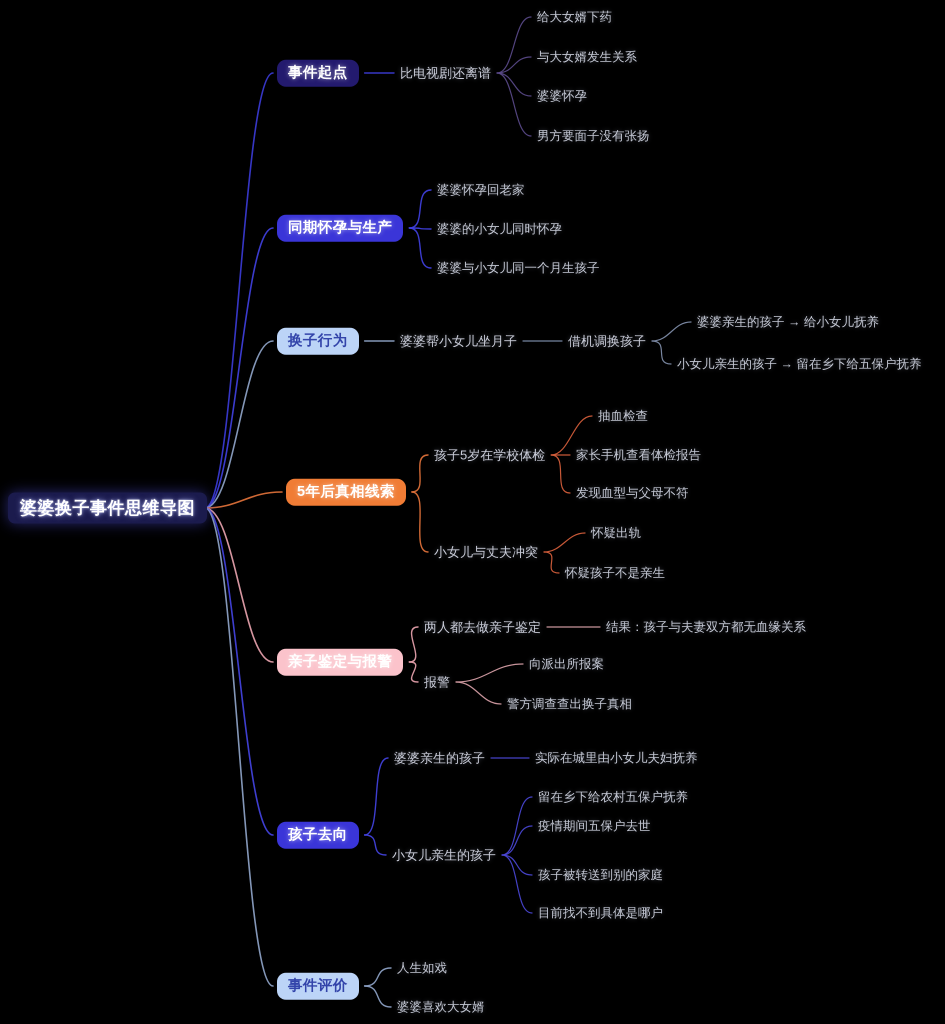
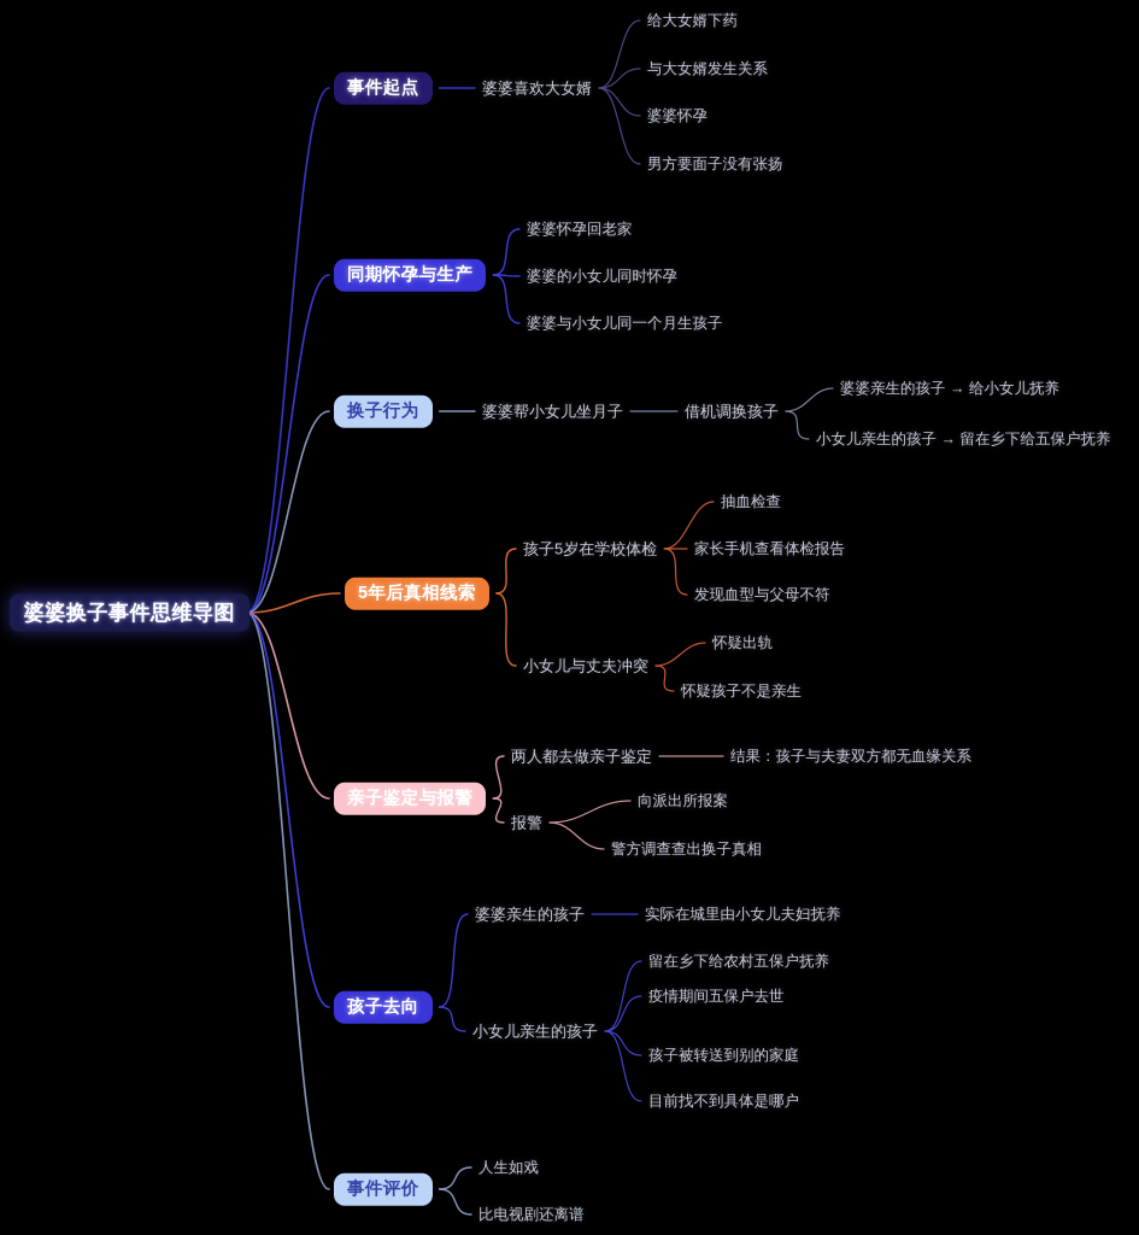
  婆婆换子事件思维导图
  事件起点
- 比电视剧还离谱
+ 婆婆喜欢大女婿
  给大女婿下药
  与大女婿发生关系
  婆婆怀孕
  男方要面子没有张扬
  同期怀孕与生产
  婆婆怀孕回老家
  婆婆的小女儿同时怀孕
  婆婆与小女儿同一个月生孩子
  换子行为
  婆婆帮小女儿坐月子
  借机调换孩子
  婆婆亲生的孩子 → 给小女儿抚养
  小女儿亲生的孩子 → 留在乡下给五保户抚养
  5年后真相线索
  孩子5岁在学校体检
  抽血检查
  家长手机查看体检报告
  发现血型与父母不符
  小女儿与丈夫冲突
  怀疑出轨
  怀疑孩子不是亲生
  亲子鉴定与报警
  两人都去做亲子鉴定
  结果：孩子与夫妻双方都无血缘关系
  报警
  向派出所报案
  警方调查查出换子真相
  孩子去向
  婆婆亲生的孩子
  实际在城里由小女儿夫妇抚养
  小女儿亲生的孩子
  留在乡下给农村五保户抚养
  疫情期间五保户去世
  孩子被转送到别的家庭
  目前找不到具体是哪户
  事件评价
  人生如戏
- 婆婆喜欢大女婿
+ 比电视剧还离谱
